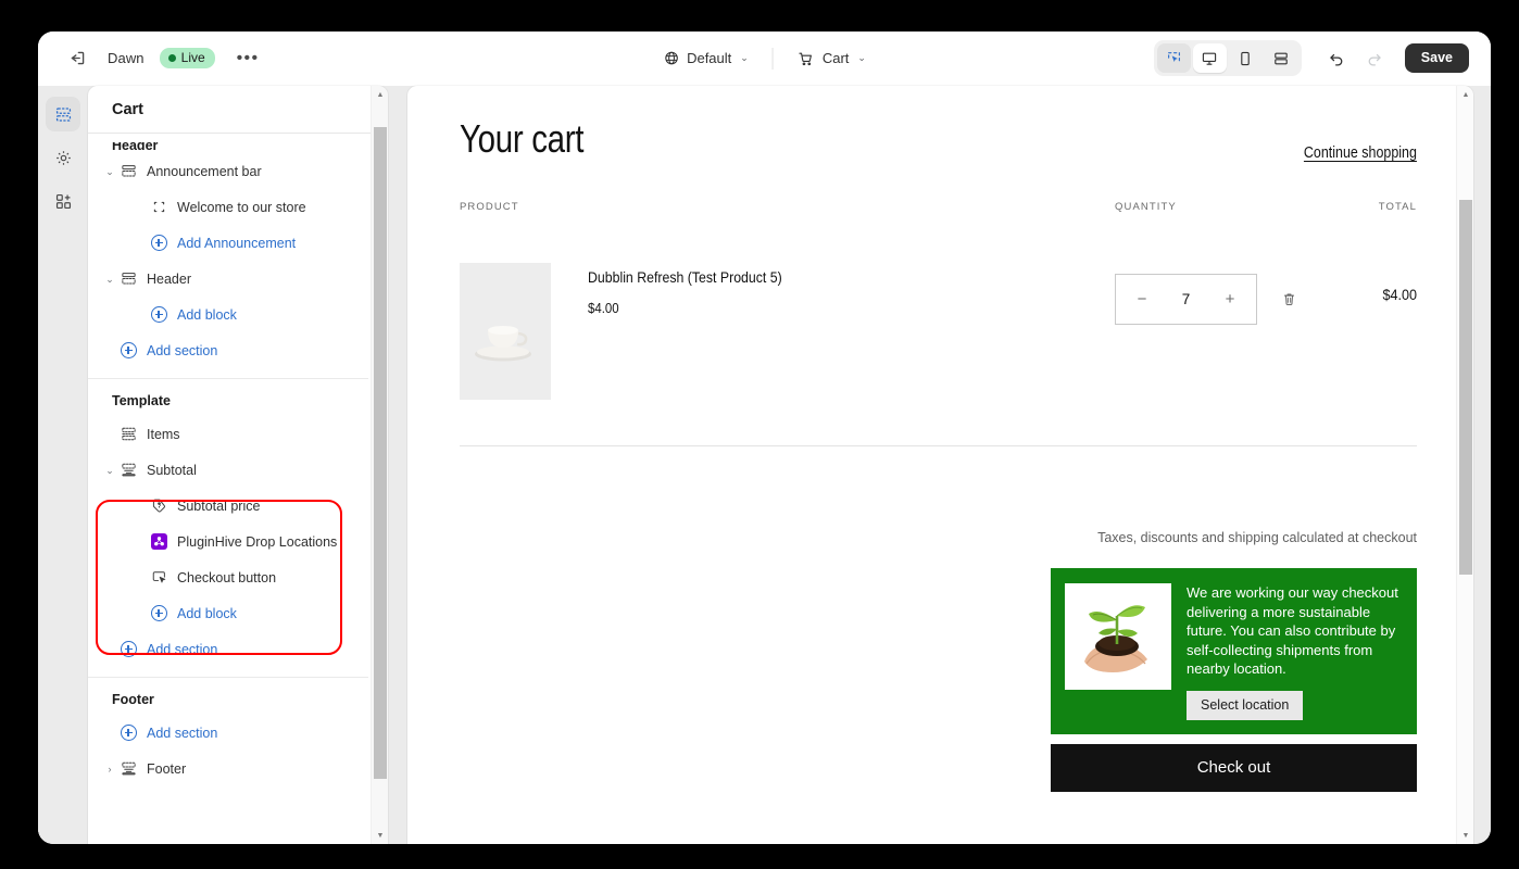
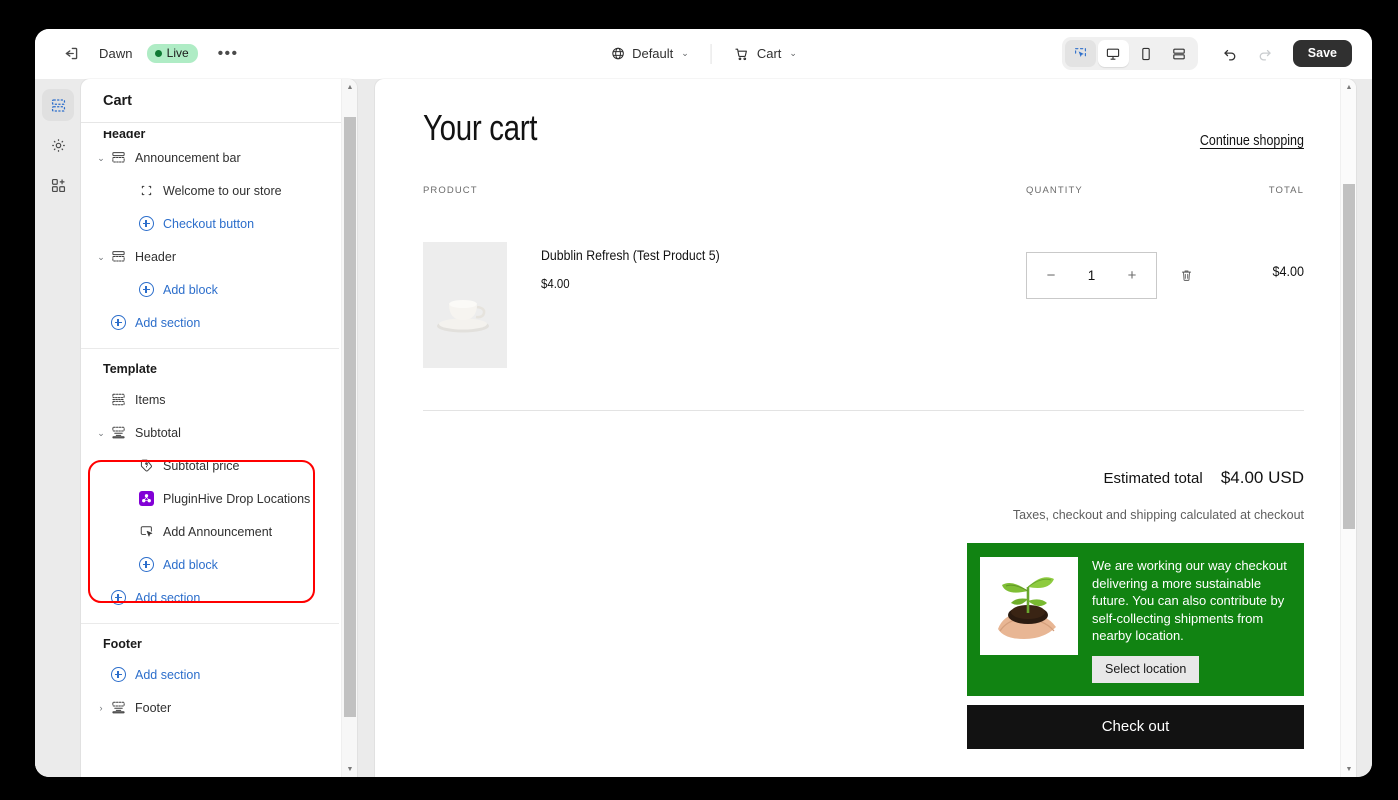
  Dawn
  Live
  •••
  Default
  ⌄
  Cart
  ⌄
  Save
  Cart
  Header
  ⌄
  Announcement bar
  Welcome to our store
- Add Announcement
+ Checkout button
  ⌄
  Header
  Add block
  Add section
  Template
  Items
  ⌄
  Subtotal
  Subtotal price
  PluginHive Drop Locations
- Checkout button
+ Add Announcement
  Add block
  Add section
  Footer
  Add section
  ›
  Footer
  Your cart
  Continue shopping
  PRODUCT
  QUANTITY
  TOTAL
  Dubblin Refresh (Test Product 5)
  $4.00
  −
- 7
+ 1
  +
  $4.00
+ Estimated total $4.00 USD
- Taxes, discounts and shipping calculated at checkout
+ Taxes, checkout and shipping calculated at checkout
  We are working our way checkout delivering a more sustainable future. You can also contribute by self-collecting shipments from nearby location.
  Select location
  Check out
